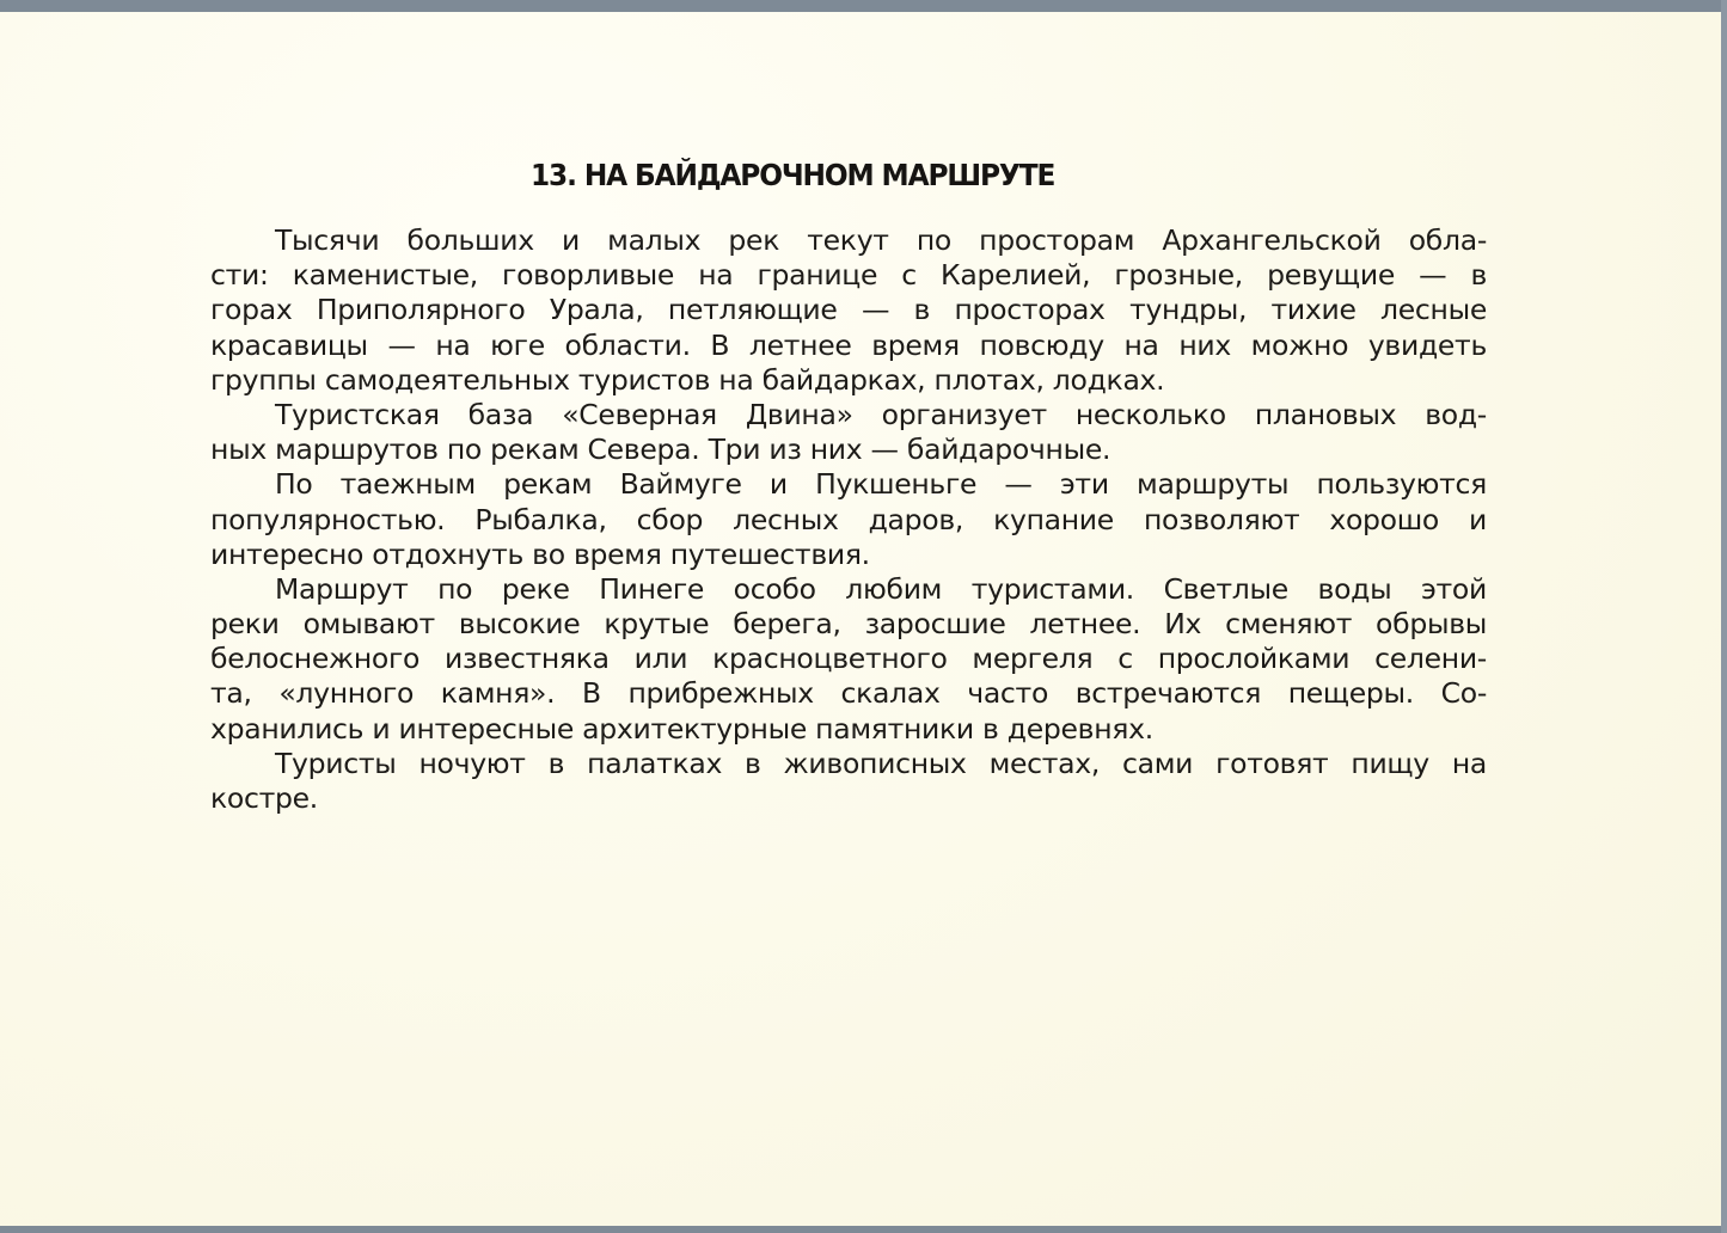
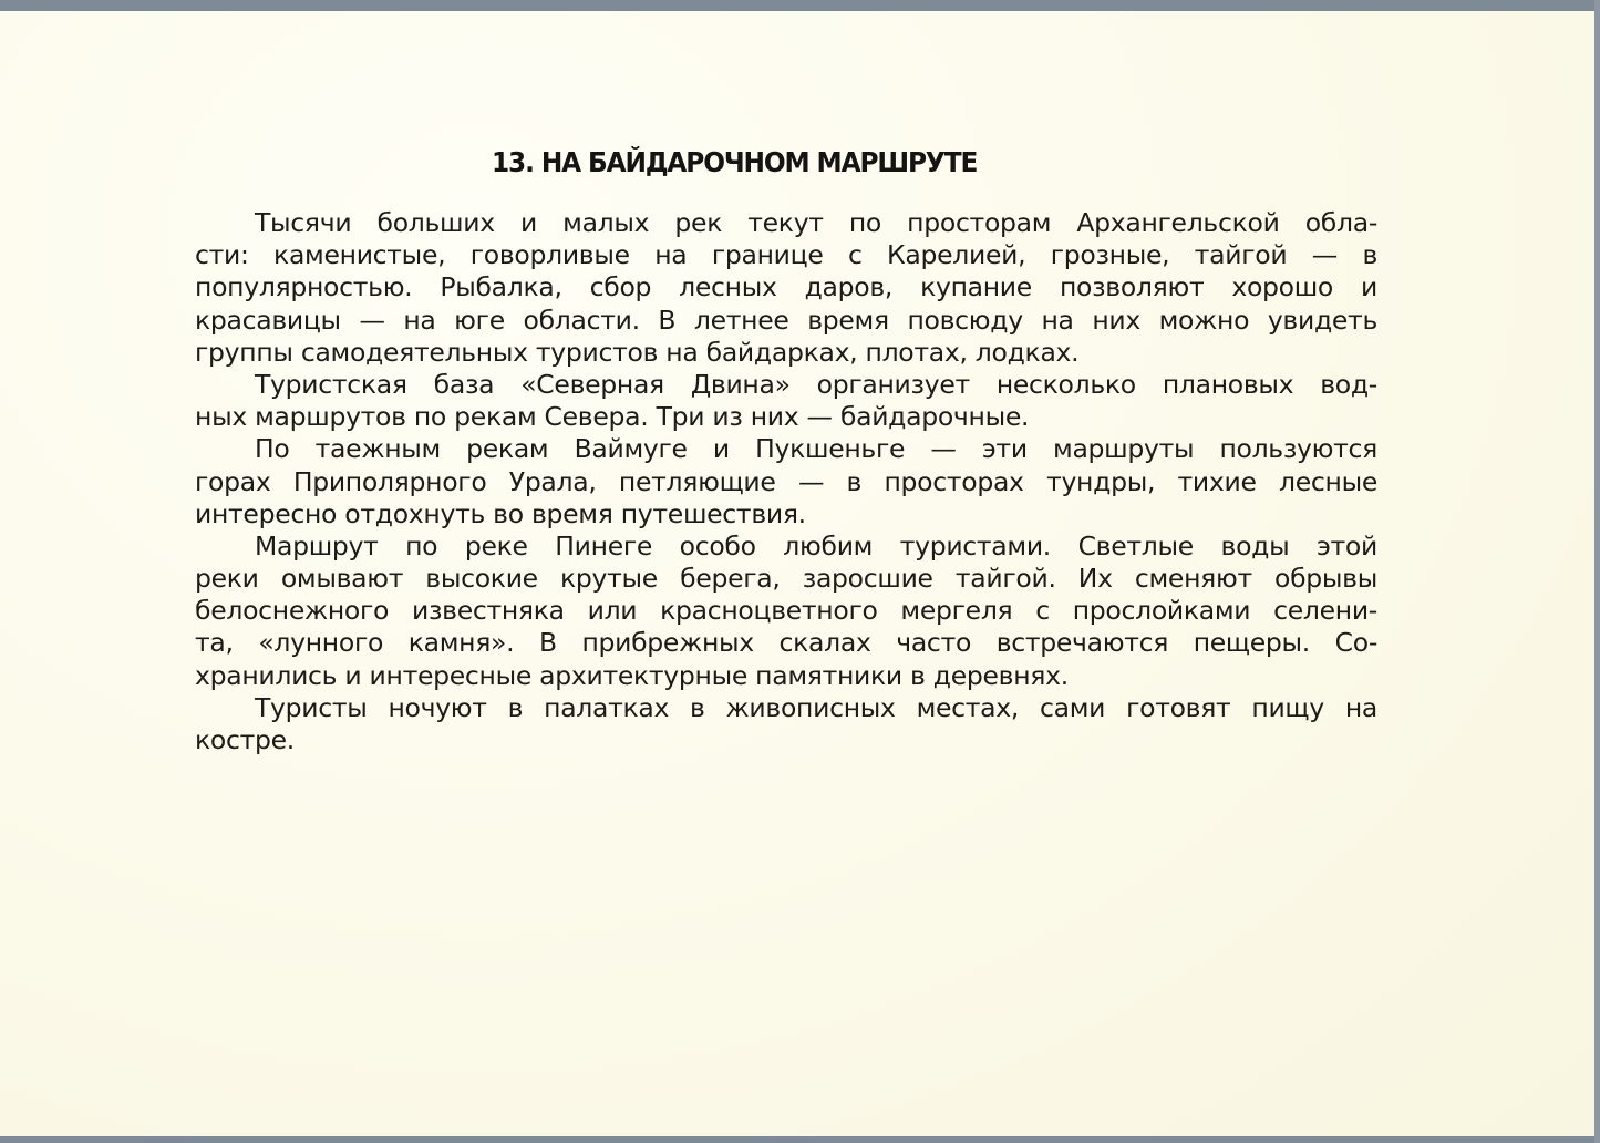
  13. НА БАЙДАРОЧНОМ МАРШРУТЕ
  Тысячи больших и малых рек текут по просторам Архангельской обла-
- сти: каменистые, говорливые на границе с Карелией, грозные, ревущие — в
+ сти: каменистые, говорливые на границе с Карелией, грозные, тайгой — в
- горах Приполярного Урала, петляющие — в просторах тундры, тихие лесные
+ популярностью. Рыбалка, сбор лесных даров, купание позволяют хорошо и
  красавицы — на юге области. В летнее время повсюду на них можно увидеть
  группы самодеятельных туристов на байдарках, плотах, лодках.
  Туристская база «Северная Двина» организует несколько плановых вод-
  ных маршрутов по рекам Севера. Три из них — байдарочные.
  По таежным рекам Ваймуге и Пукшеньге — эти маршруты пользуются
- популярностью. Рыбалка, сбор лесных даров, купание позволяют хорошо и
+ горах Приполярного Урала, петляющие — в просторах тундры, тихие лесные
  интересно отдохнуть во время путешествия.
  Маршрут по реке Пинеге особо любим туристами. Светлые воды этой
- реки омывают высокие крутые берега, заросшие летнее. Их сменяют обрывы
+ реки омывают высокие крутые берега, заросшие тайгой. Их сменяют обрывы
  белоснежного известняка или красноцветного мергеля с прослойками селени-
  та, «лунного камня». В прибрежных скалах часто встречаются пещеры. Со-
  хранились и интересные архитектурные памятники в деревнях.
  Туристы ночуют в палатках в живописных местах, сами готовят пищу на
  костре.
